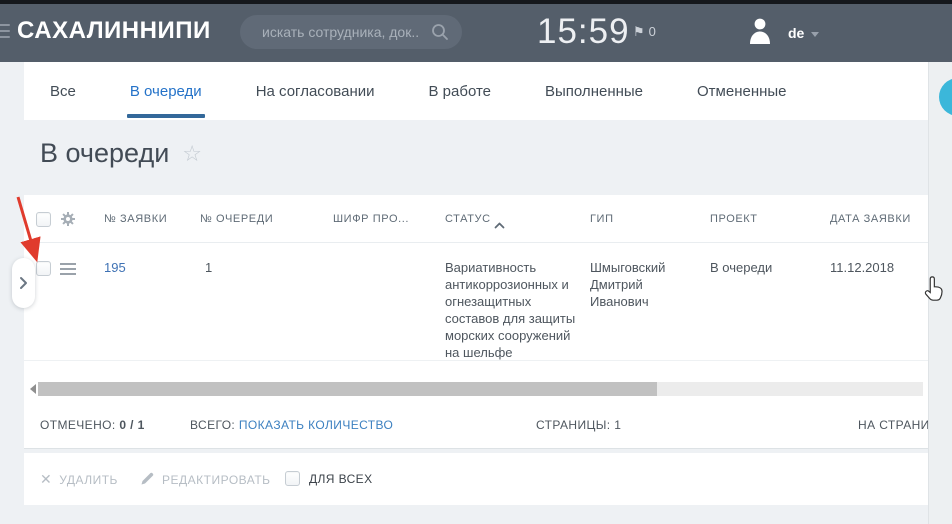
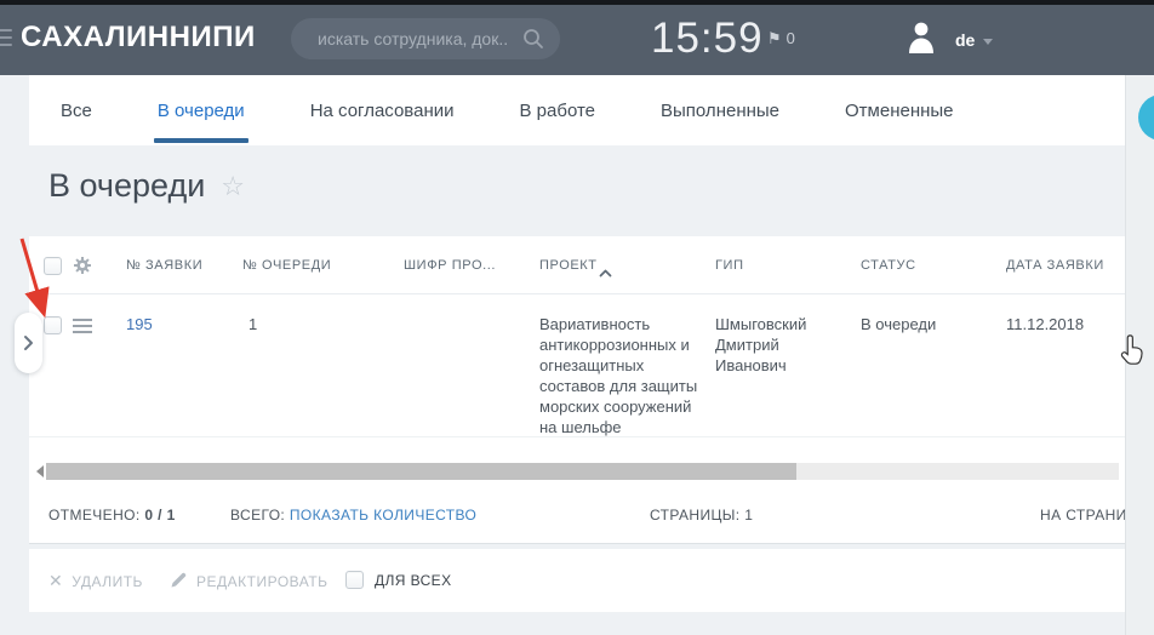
  САХАЛИННИПИ
  искать сотрудника, док..
  15:59
  ⚑ 0
  de
  Все
  В очереди
  На согласовании
  В работе
  Выполненные
  Отмененные
  В очереди
  ☆
  № ЗАЯВКИ
  № ОЧЕРЕДИ
  ШИФР ПРО...
- СТАТУС
+ ПРОЕКТ
  ГИП
- ПРОЕКТ
+ СТАТУС
  ДАТА ЗАЯВКИ
  195
  1
  Вариативность антикоррозионных и огнезащитных составов для защиты морских сооружений на шельфе
  Шмыговский Дмитрий Иванович
  В очереди
  11.12.2018
  ОТМЕЧЕНО: 0 / 1
  ВСЕГО: ПОКАЗАТЬ КОЛИЧЕСТВО
  СТРАНИЦЫ: 1
  НА СТРАНИ
  ✕
  УДАЛИТЬ
  РЕДАКТИРОВАТЬ
  ДЛЯ ВСЕХ
